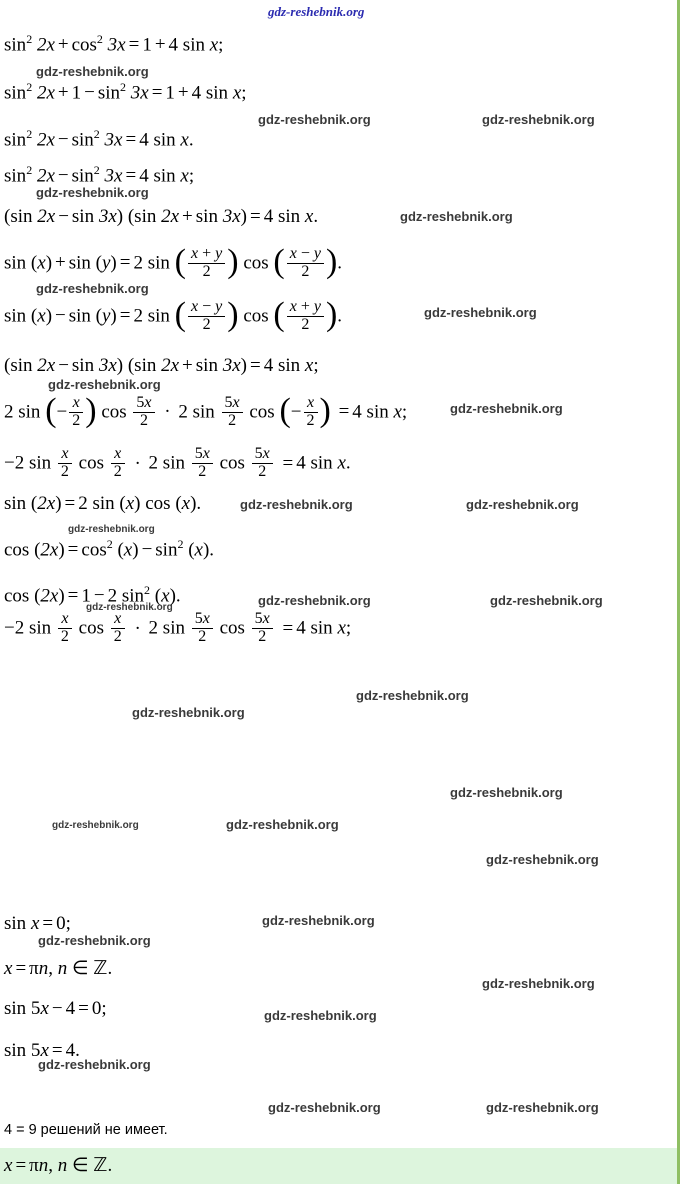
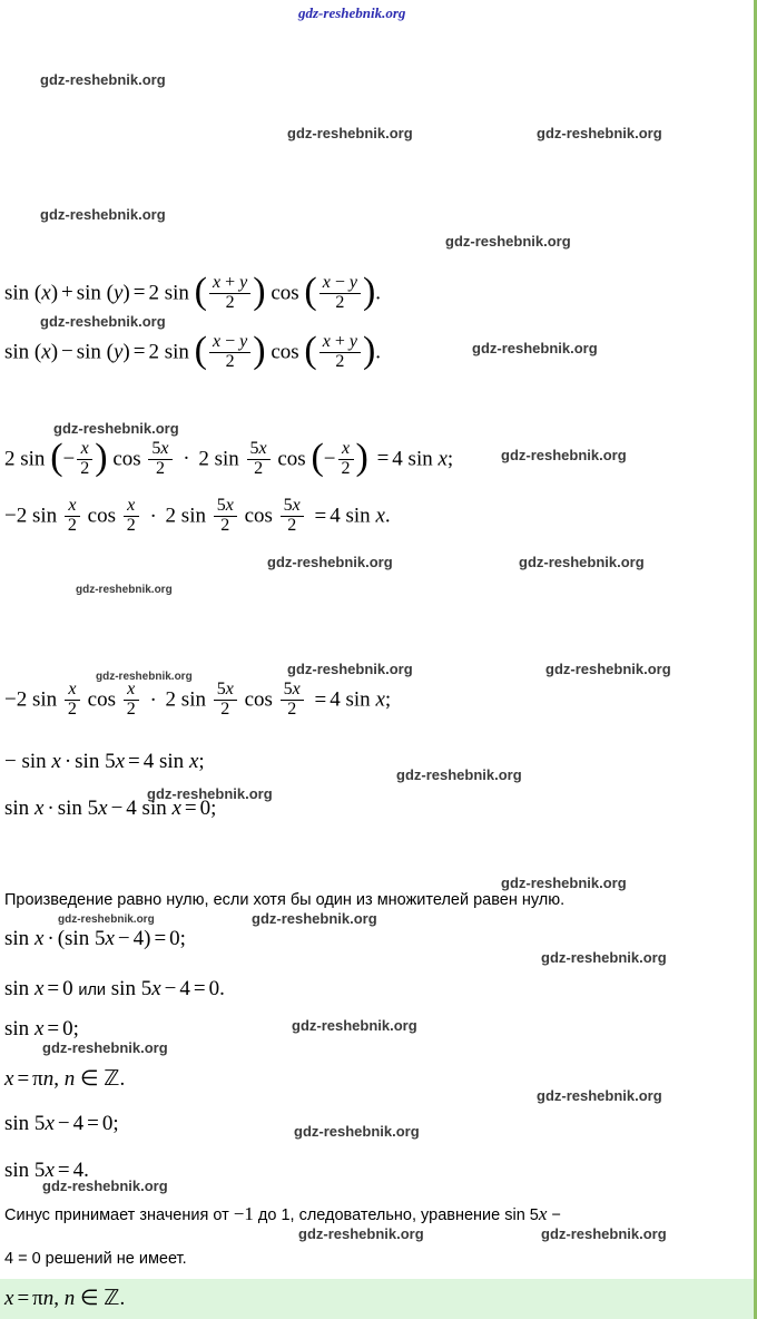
- sin2 2x + cos2 3x = 1 + 4 sin x;
- sin2 2x + 1 − sin2 3x = 1 + 4 sin x;
- sin2 2x − sin2 3x = 4 sin x.
- sin2 2x − sin2 3x = 4 sin x;
- (sin 2x − sin 3x) (sin 2x + sin 3x) = 4 sin x.
  sin (x) + sin (y) = 2 sin (
  x + y
  2
  ) cos (
  x − y
  2
  ).
  sin (x) − sin (y) = 2 sin (
  x − y
  2
  ) cos (
  x + y
  2
  ).
- (sin 2x − sin 3x) (sin 2x + sin 3x) = 4 sin x;
  2 sin (−
  x
  2
  ) cos
  5x
  2
  · 2 sin
  5x
  2
  cos (−
  x
  2
  ) = 4 sin x;
  −2 sin
  x
  2
  cos
  x
  2
  · 2 sin
  5x
  2
  cos
  5x
  2
  = 4 sin x.
- sin (2x) = 2 sin (x) cos (x).
- cos (2x) = cos2 (x) − sin2 (x).
- cos (2x) = 1 − 2 sin2 (x).
  −2 sin
  x
  2
  cos
  x
  2
  · 2 sin
  5x
  2
  cos
  5x
  2
  = 4 sin x;
+ − sin x · sin 5x = 4 sin x;
+ sin x · sin 5x − 4 sin x = 0;
+ Произведение равно нулю, если хотя бы один из множителей равен нулю.
+ sin x · (sin 5x − 4) = 0;
+ sin x = 0 или sin 5x − 4 = 0.
  sin x = 0;
  x = πn, n ∈ ℤ.
  sin 5x − 4 = 0;
  sin 5x = 4.
+ Синус принимает значения от −1 до 1, следовательно, уравнение sin 5x −
- 4 = 9 решений не имеет.
+ 4 = 0 решений не имеет.
  x = πn, n ∈ ℤ.
  gdz-reshebnik.org
  gdz-reshebnik.org
  gdz-reshebnik.org
  gdz-reshebnik.org
  gdz-reshebnik.org
  gdz-reshebnik.org
  gdz-reshebnik.org
  gdz-reshebnik.org
  gdz-reshebnik.org
  gdz-reshebnik.org
  gdz-reshebnik.org
  gdz-reshebnik.org
  gdz-reshebnik.org
  gdz-reshebnik.org
  gdz-reshebnik.org
  gdz-reshebnik.org
  gdz-reshebnik.org
  gdz-reshebnik.org
  gdz-reshebnik.org
  gdz-reshebnik.org
  gdz-reshebnik.org
  gdz-reshebnik.org
  gdz-reshebnik.org
  gdz-reshebnik.org
  gdz-reshebnik.org
  gdz-reshebnik.org
  gdz-reshebnik.org
  gdz-reshebnik.org
  gdz-reshebnik.org
